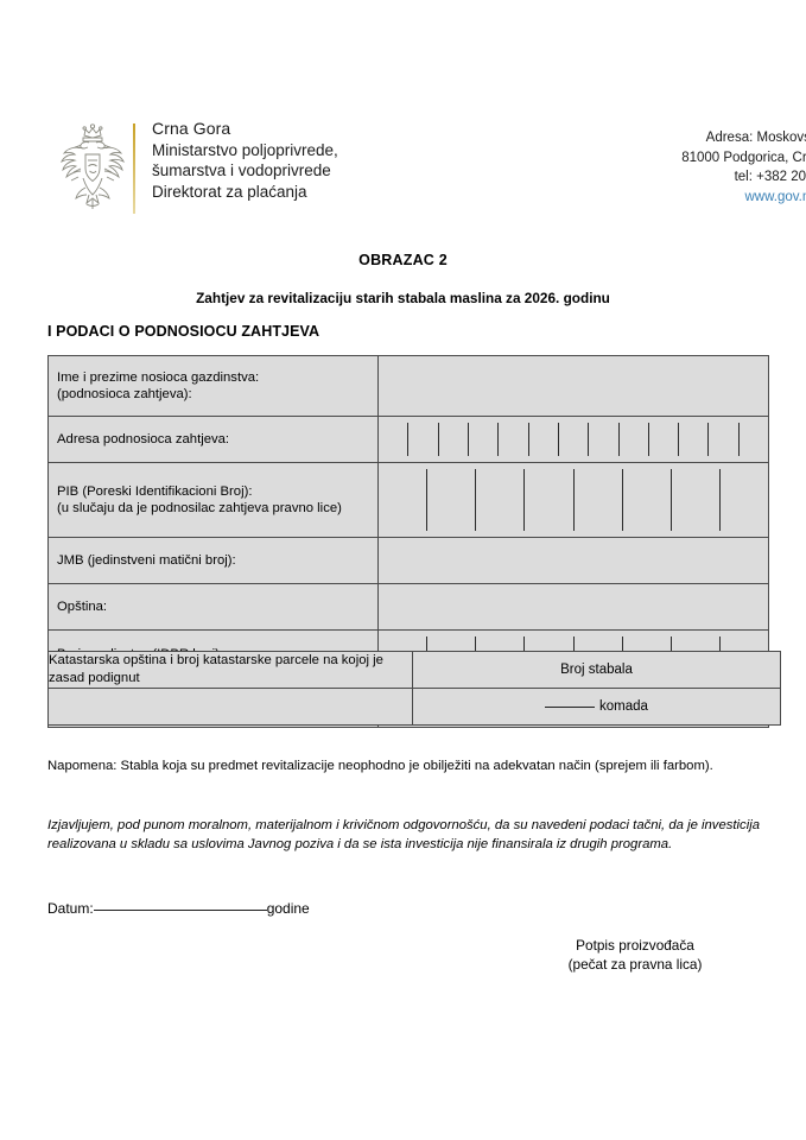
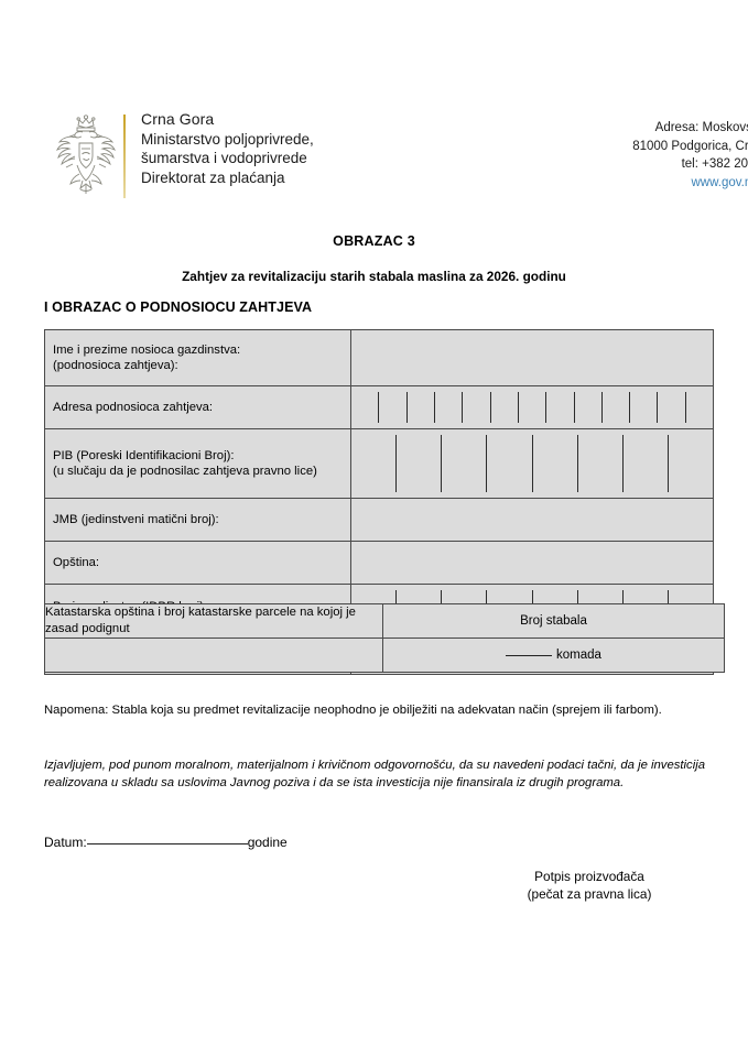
  Crna Gora
  Ministarstvo poljoprivrede,
  šumarstva i vodoprivrede
  Direktorat za plaćanja
  Adresa: Moskov
  81000 Podgorica, Cr
  tel: +382 20
- OBRAZAC 2
+ OBRAZAC 3
  Zahtjev za revitalizaciju starih stabala maslina za 2026. godinu
- I PODACI O PODNOSIOCU ZAHTJEVA
+ I OBRAZAC O PODNOSIOCU ZAHTJEVA
  Ime i prezime nosioca gazdinstva:(podnosioca zahtjeva):
  Adresa podnosioca zahtjeva:
  PIB (Poreski Identifikacioni Broj):(u slučaju da je podnosilac zahtjeva pravno lice)
  JMB (jedinstveni matični broj):
  Opština:
  Katastarska opština i broj katastarske parcele na kojoj je zasad podignut	Broj stabala
  	komada
  Napomena: Stabla koja su predmet revitalizacije neophodno je obilježiti na adekvatan način (sprejem ili farbom).
  Izjavljujem, pod punom moralnom, materijalnom i krivičnom odgovornošću, da su navedeni podaci tačni, da je investicija realizovana u skladu sa uslovima Javnog poziva i da se ista investicija nije finansirala iz drugih programa.
  Datum: godine
  Potpis proizvođača
  (pečat za pravna lica)
